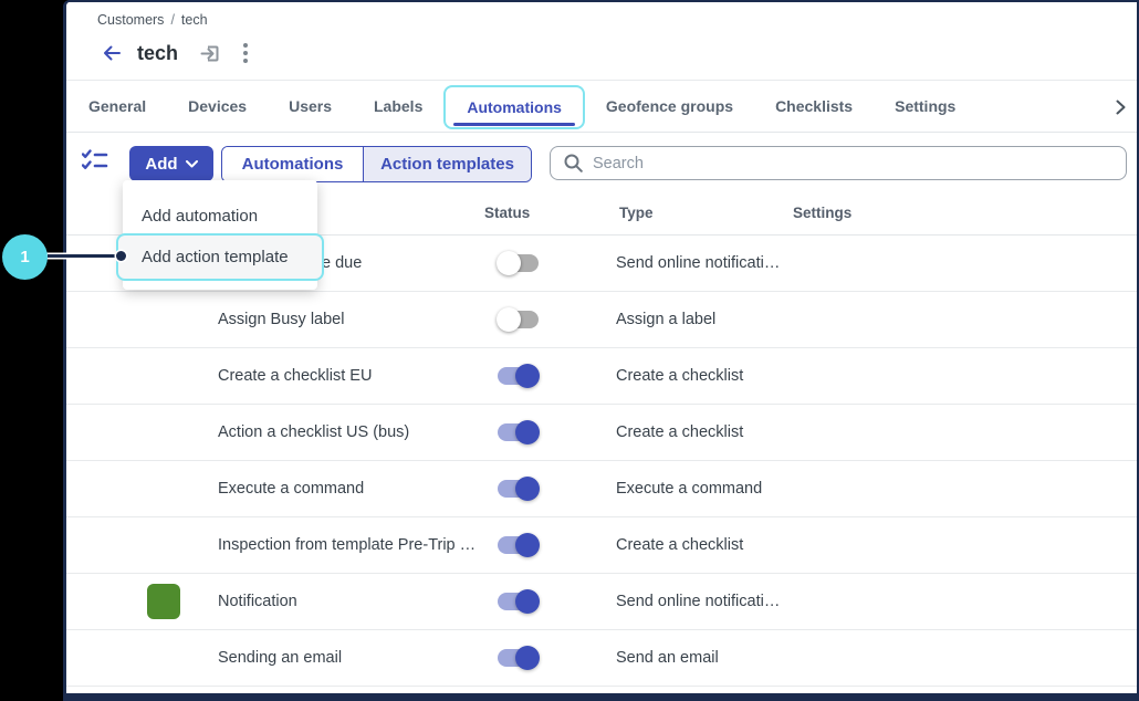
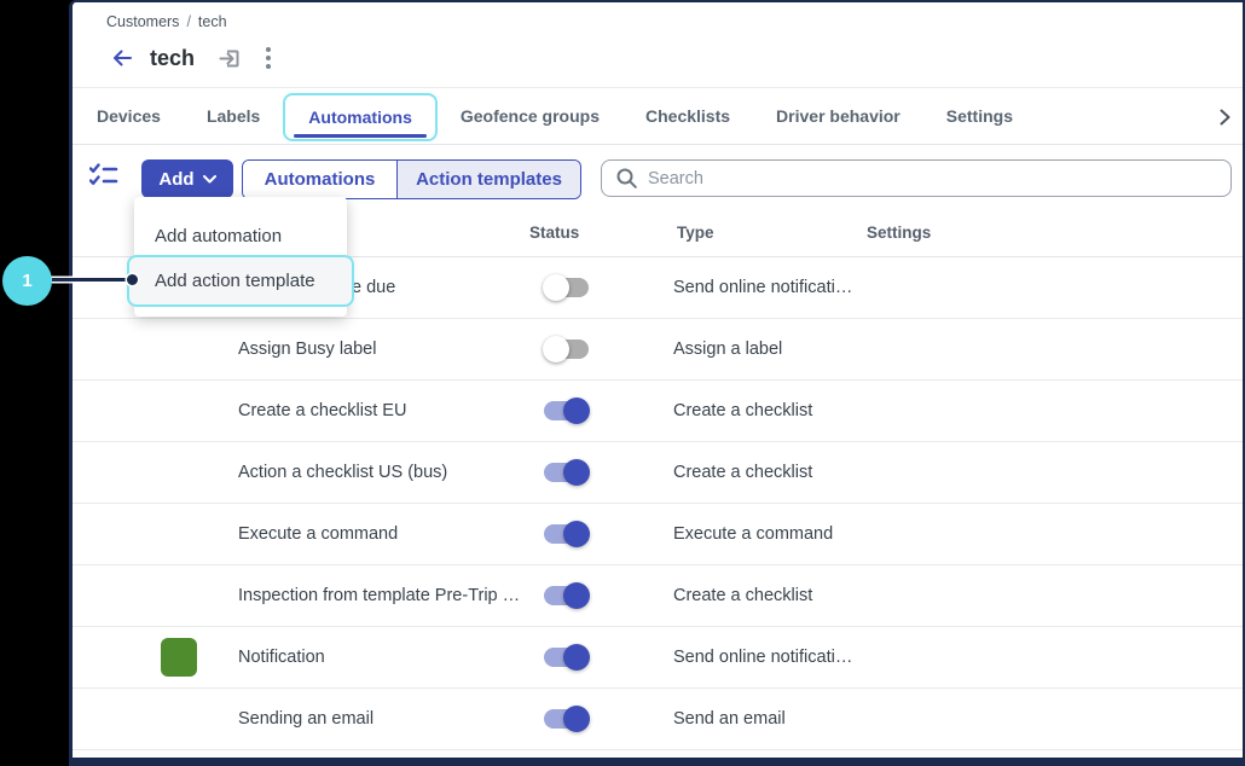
  Customers / tech
  tech
- General
  Devices
- Users
  Labels
  Automations
  Geofence groups
  Checklists
+ Driver behavior
  Settings
  Add
  Automations
  Action templates
  Search
  Status
  Type
  Settings
  e due
  Send online notificati…
  Assign Busy label
  Assign a label
  Create a checklist EU
  Create a checklist
  Action a checklist US (bus)
  Create a checklist
  Execute a command
  Execute a command
  Inspection from template Pre-Trip …
  Create a checklist
  Notification
  Send online notificati…
  Sending an email
  Send an email
  Add automation
  Add action template
  1
